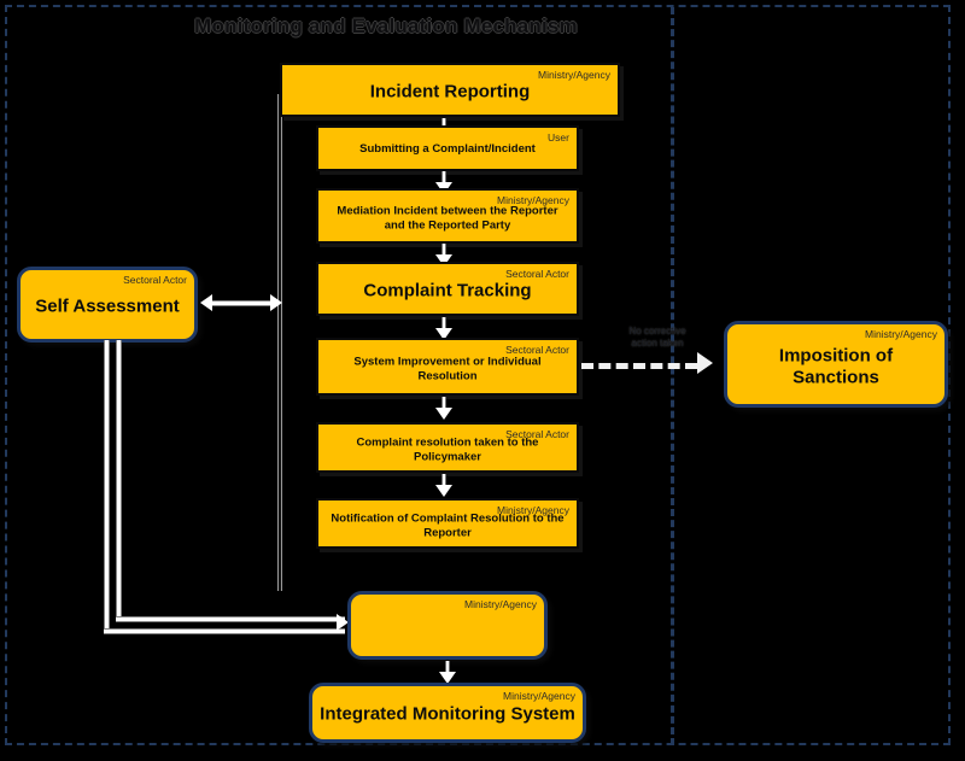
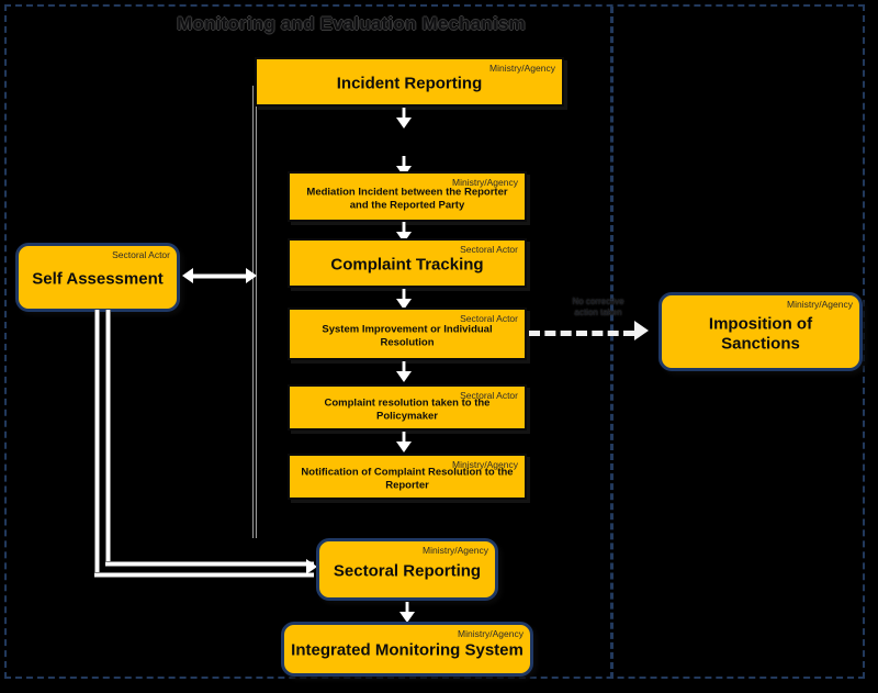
  Monitoring and Evaluation Mechanism
  Ministry/Agency
  Incident Reporting
- User
- Submitting a Complaint/Incident
  Ministry/Agency
  Mediation Incident between the Reporter and the Reported Party
  Sectoral Actor
  Complaint Tracking
  Sectoral Actor
  System Improvement or Individual Resolution
  Sectoral Actor
  Complaint resolution taken to the Policymaker
  Ministry/Agency
  Notification of Complaint Resolution to the Reporter
  Sectoral Actor
  Self Assessment
  No corrective
  action taken
  Ministry/Agency
  Imposition of Sanctions
  Ministry/Agency
+ Sectoral Reporting
  Ministry/Agency
  Integrated Monitoring System
